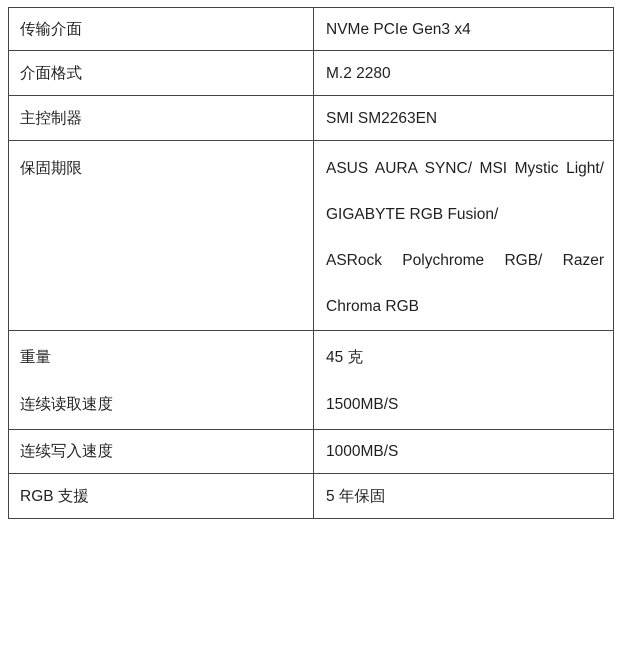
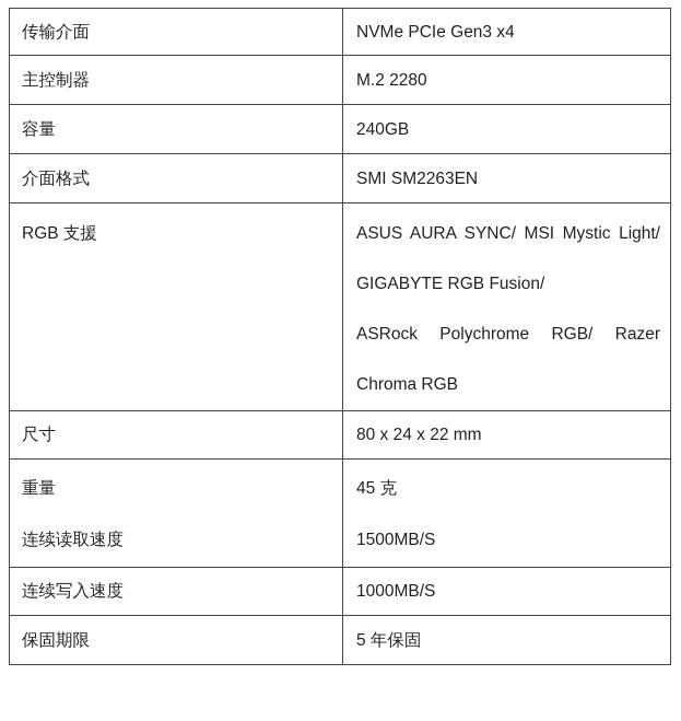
  传输介面	NVMe PCIe Gen3 x4
- 介面格式	M.2 2280
+ 主控制器	M.2 2280
+ 容量	240GB
- 主控制器	SMI SM2263EN
+ 介面格式	SMI SM2263EN
- 保固期限	ASUS AURA SYNC/ MSI Mystic Light/ GIGABYTE RGB Fusion/ ASRock Polychrome RGB/ Razer Chroma RGB
+ RGB 支援	ASUS AURA SYNC/ MSI Mystic Light/ GIGABYTE RGB Fusion/ ASRock Polychrome RGB/ Razer Chroma RGB
+ 尺寸	80 x 24 x 22 mm
  重量 连续读取速度	45 克 1500MB/S
  连续写入速度	1000MB/S
- RGB 支援	5 年保固
+ 保固期限	5 年保固
